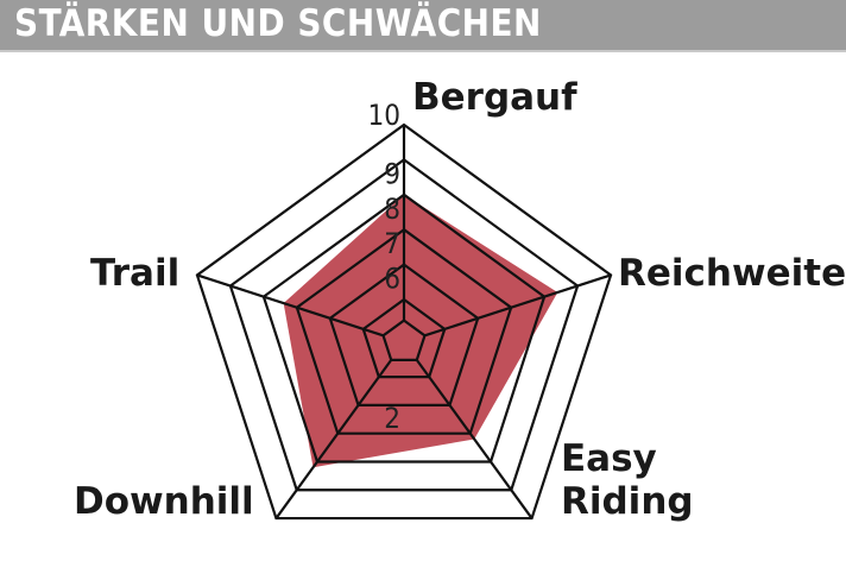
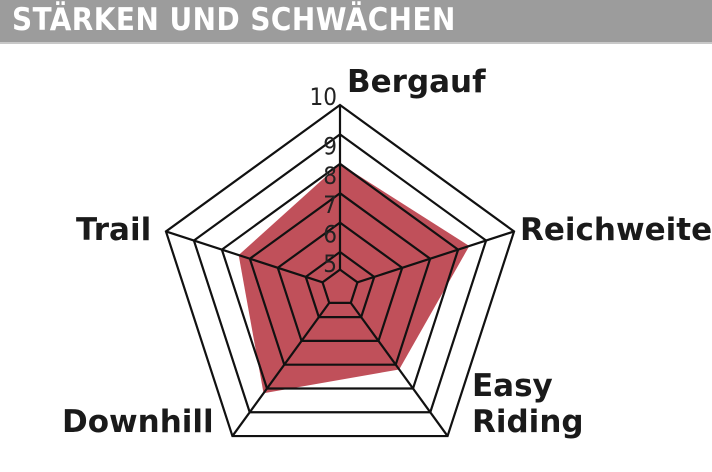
  STÄRKEN UND SCHWÄCHEN
- 2
+ 5
  6
  7
  8
  9
  10
  Bergauf
  Reichweite
  Easy
  Riding
  Downhill
  Trail
